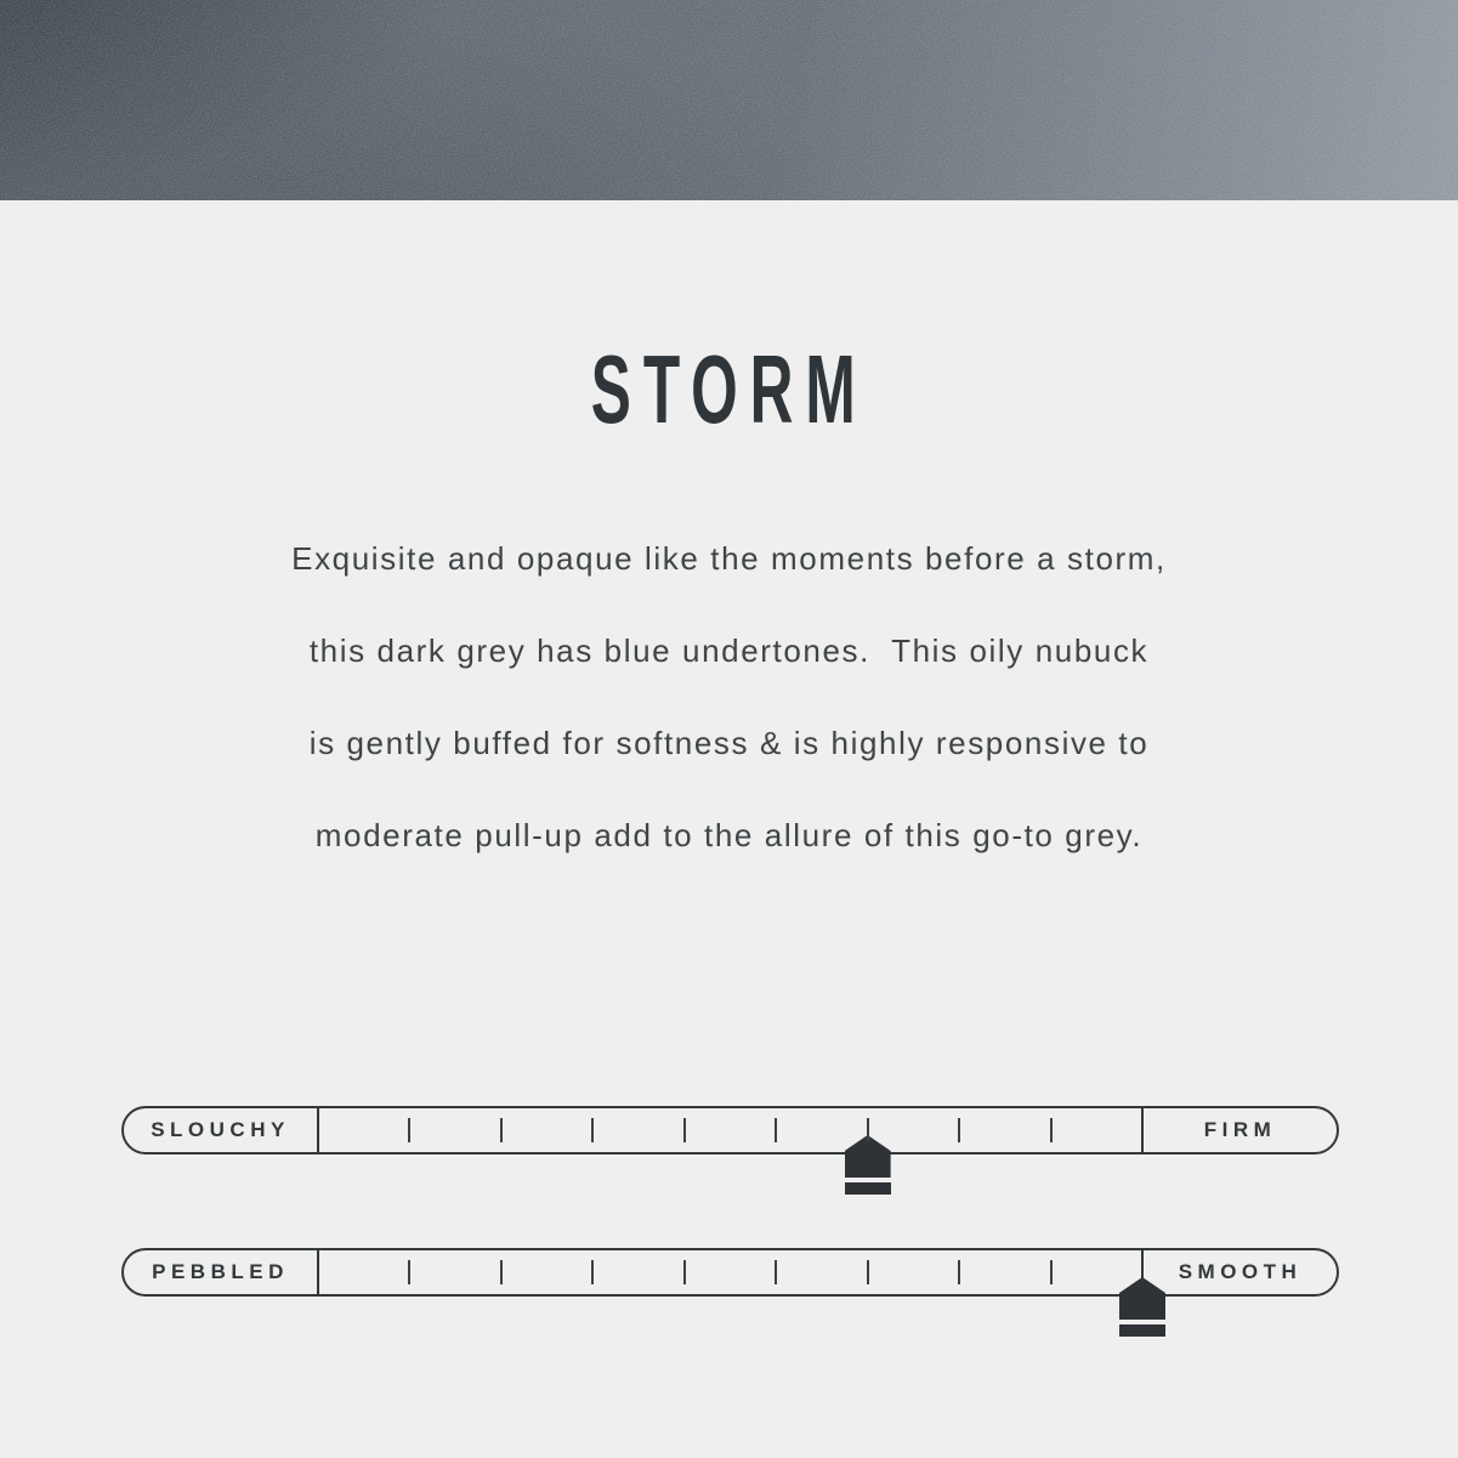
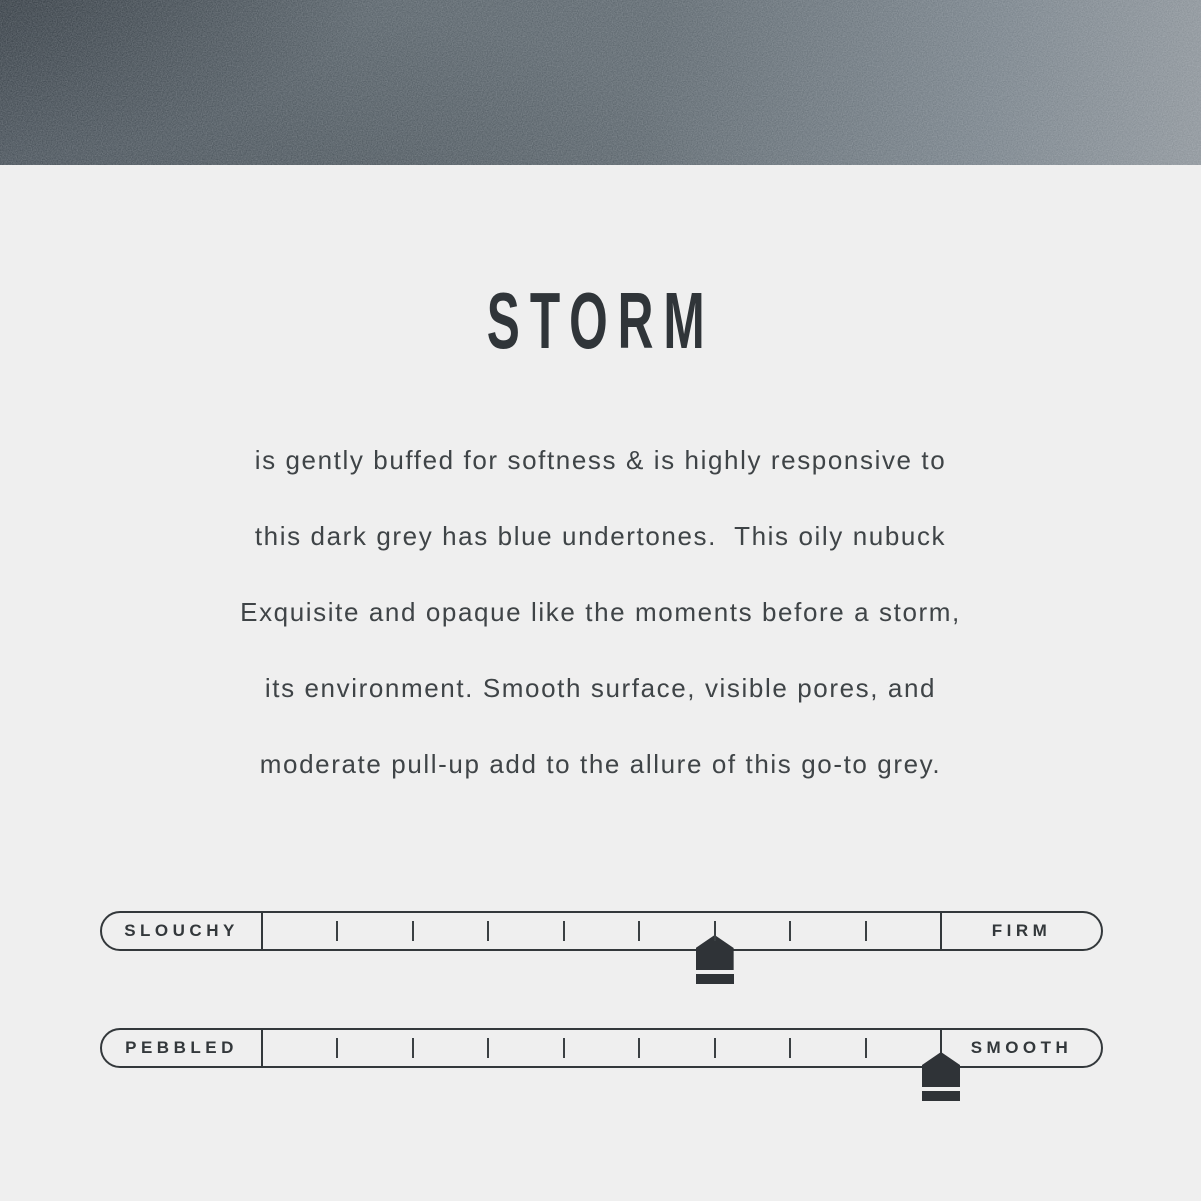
  STORM
- Exquisite and opaque like the moments before a storm,
+ is gently buffed for softness & is highly responsive to
  this dark grey has blue undertones. This oily nubuck
- is gently buffed for softness & is highly responsive to
+ Exquisite and opaque like the moments before a storm,
+ its environment. Smooth surface, visible pores, and
  moderate pull-up add to the allure of this go-to grey.
  SLOUCHY
  FIRM
  PEBBLED
  SMOOTH
